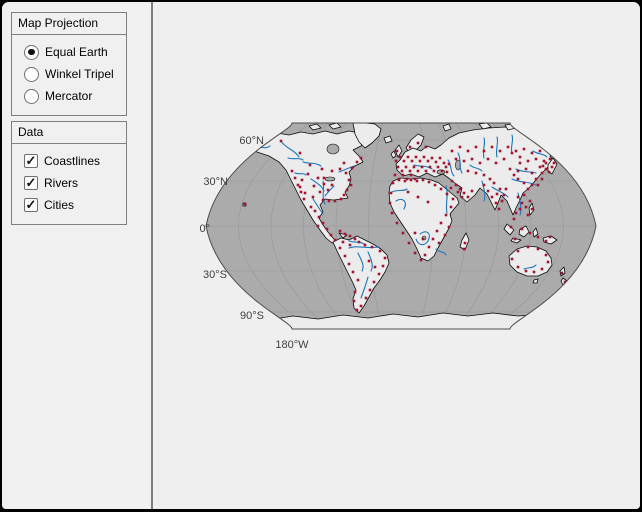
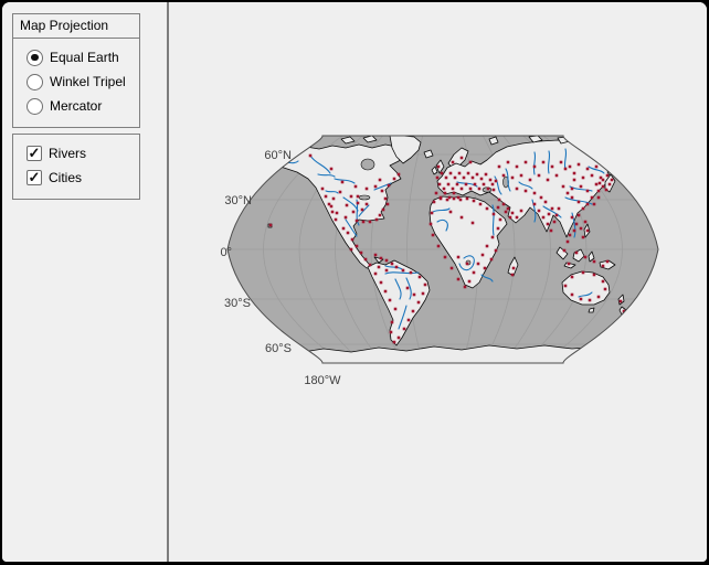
  Map Projection
  Equal Earth
  Winkel Tripel
  Mercator
- Data
- Coastlines
  Rivers
  Cities
  60°N
  30°N
  0°
  30°S
- 90°S
+ 60°S
  180°W
